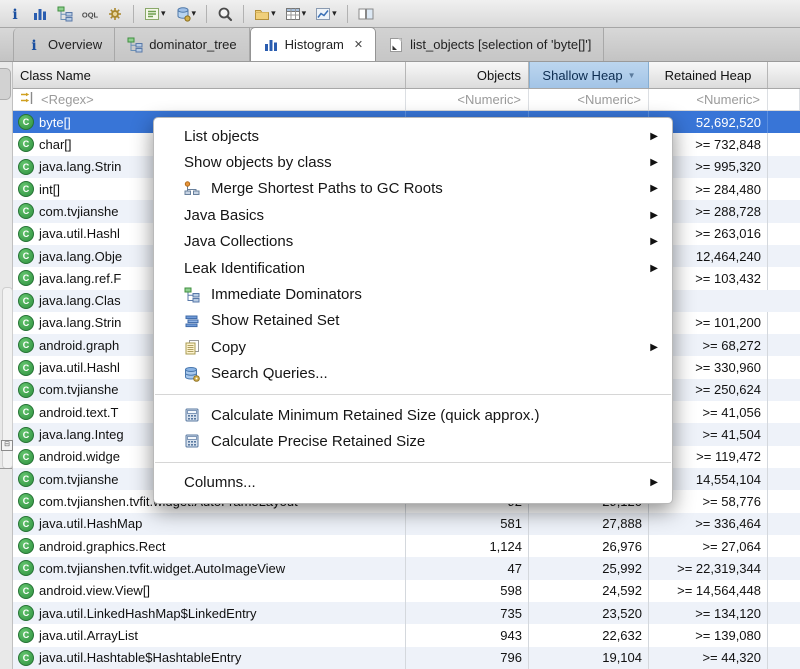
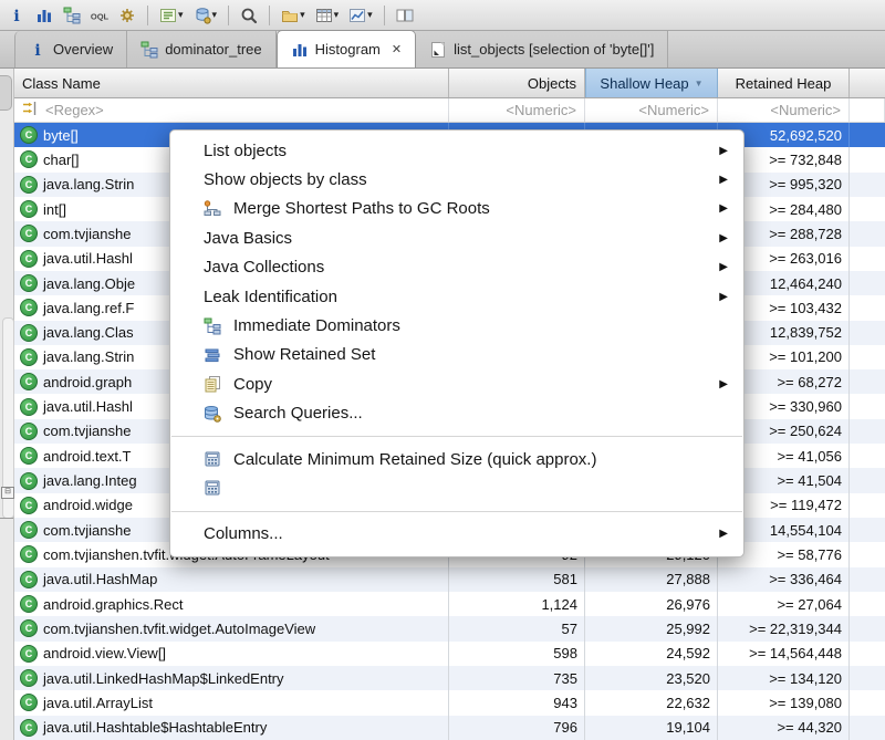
  i
  OQL
  ▾
  ▾
  ▾
  ▾
  ▾
  i
  Overview
  dominator_tree
  Histogram
  ✕
  list_objects [selection of 'byte[]']
  Class Name
  Objects
  Shallow Heap
  ▼
  Retained Heap
  <Regex>
  <Numeric>
  <Numeric>
  <Numeric>
  C
  byte[]
  52,692,520
  C
  char[]
  >= 732,848
  C
  java.lang.Strin
  >= 995,320
  C
  int[]
  >= 284,480
  C
  com.tvjianshe
  >= 288,728
  C
  java.util.Hashl
  >= 263,016
  C
  java.lang.Obje
  12,464,240
  C
  java.lang.ref.F
  >= 103,432
  C
  java.lang.Clas
+ 12,839,752
  C
  java.lang.Strin
  >= 101,200
  C
  android.graph
  >= 68,272
  C
  java.util.Hashl
  >= 330,960
  C
  com.tvjianshe
  >= 250,624
  C
  android.text.T
  >= 41,056
  C
  java.lang.Integ
  >= 41,504
  C
  android.widge
  >= 119,472
  C
  com.tvjianshe
  14,554,104
  C
  >= 58,776
  C
  java.util.HashMap
  581
  27,888
  >= 336,464
  C
  android.graphics.Rect
  1,124
  26,976
  >= 27,064
  C
  com.tvjianshen.tvfit.widget.AutoImageView
- 47
+ 57
  25,992
  >= 22,319,344
  C
  android.view.View[]
  598
  24,592
  >= 14,564,448
  C
  java.util.LinkedHashMap$LinkedEntry
  735
  23,520
  >= 134,120
  C
  java.util.ArrayList
  943
  22,632
  >= 139,080
  C
  java.util.Hashtable$HashtableEntry
  796
  19,104
  >= 44,320
  List objects
  ▶
  Show objects by class
  ▶
  Merge Shortest Paths to GC Roots
  ▶
  Java Basics
  ▶
  Java Collections
  ▶
  Leak Identification
  ▶
  Immediate Dominators
  Show Retained Set
  Copy
  ▶
  Search Queries...
  Calculate Minimum Retained Size (quick approx.)
- Calculate Precise Retained Size
  Columns...
  ▶
